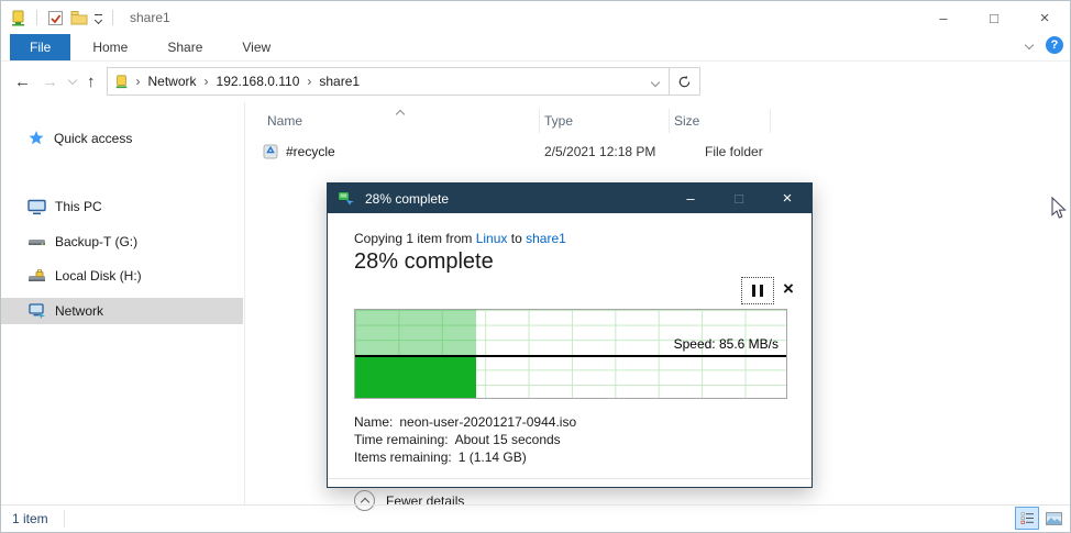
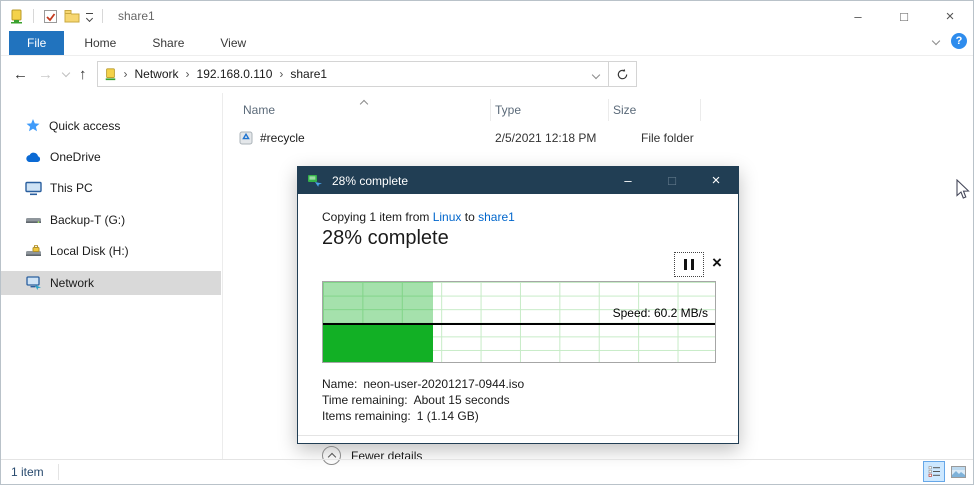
  share1
  –
  □
  ×
  File
  Home
  Share
  View
  ?
  ←
  →
  ↑
  ›
  Network
  ›
  192.168.0.110
  ›
  share1
  Quick access
+ OneDrive
  This PC
  Backup-T (G:)
  Local Disk (H:)
  Network
  Name
  Type
  Size
  #recycle
  2/5/2021 12:18 PM
  File folder
  28% complete
  –
  □
  ×
  Copying 1 item from Linux to share1
  28% complete
  ×
- Speed: 85.6 MB/s
+ Speed: 60.2 MB/s
  Name: neon-user-20201217-0944.iso
  Time remaining: About 15 seconds
  Items remaining: 1 (1.14 GB)
  Fewer details
  1 item
